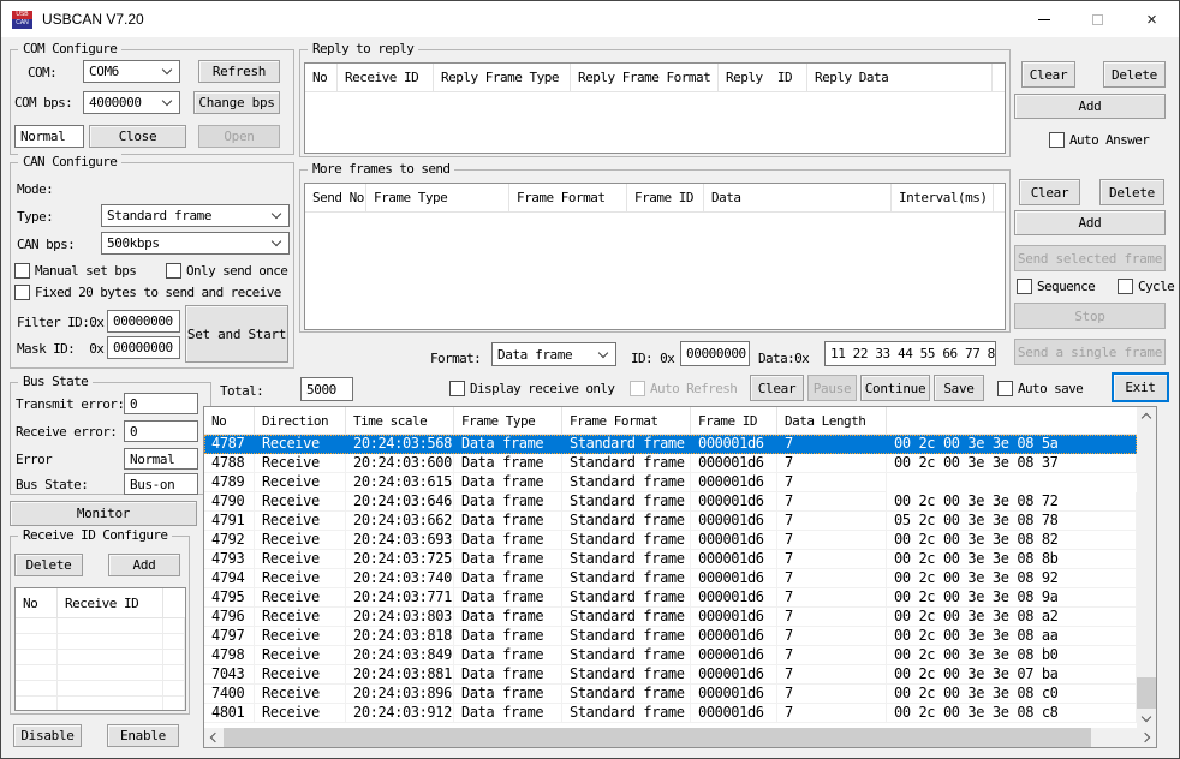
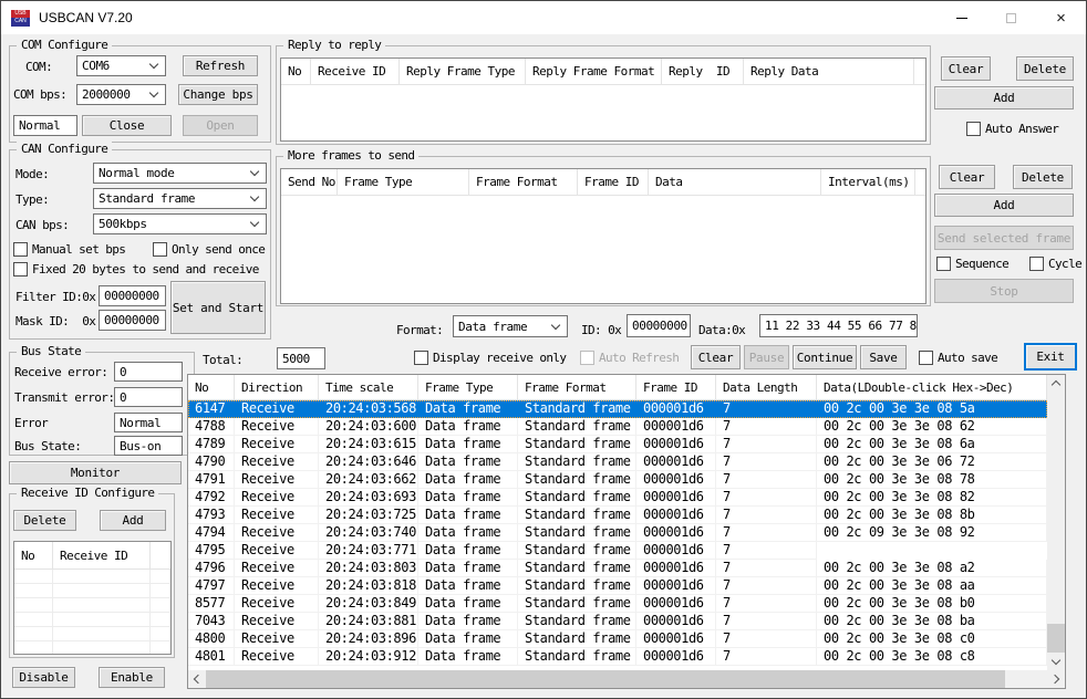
  USBCAN V7.20
  ×
  COM Configure
  COM:
  COM6
  Refresh
  COM bps:
- 4000000
+ 2000000
  Change bps
  Normal
  Close
  Open
  CAN Configure
  Mode:
+ Normal mode
  Type:
  Standard frame
  CAN bps:
  500kbps
  Manual set bps
  Only send once
  Fixed 20 bytes to send and receive
  Filter ID:0x
  00000000
  Mask ID: 0x
  00000000
  Set and Start
  Bus State
- Transmit error:
+ Receive error:
  0
- Receive error:
+ Transmit error:
  0
  Error
  Normal
  Bus State:
  Bus-on
  Monitor
  Receive ID Configure
  Delete
  Add
  No
  Receive ID
  Disable
  Enable
  Reply to reply
  No
  Receive ID
  Reply Frame Type
  Reply Frame Format
  Reply ID
  Reply Data
  Clear
  Delete
  Add
  Auto Answer
  More frames to send
  Send No
  Frame Type
  Frame Format
  Frame ID
  Data
  Interval(ms)
  Clear
  Delete
  Add
  Send selected frame
  Sequence
  Cycle
  Stop
  Format:
  Data frame
  ID: 0x
  00000000
  Data:0x
  11 22 33 44 55 66 77 8
- Send a single frame
  Total:
  5000
  Display receive only
  Auto Refresh
  Clear
  Pause
  Continue
  Save
  Auto save
  Exit
  No
  Direction
  Time scale
  Frame Type
  Frame Format
  Frame ID
  Data Length
+ Data(LDouble-click Hex->Dec)
- 4787
+ 6147
  Receive
  20:24:03:568
  Data frame
  Standard frame
  000001d6
  7
  00 2c 00 3e 3e 08 5a
  4788
  Receive
  20:24:03:600
  Data frame
  Standard frame
  000001d6
  7
- 00 2c 00 3e 3e 08 37
+ 00 2c 00 3e 3e 08 62
  4789
  Receive
  20:24:03:615
  Data frame
  Standard frame
  000001d6
  7
+ 00 2c 00 3e 3e 08 6a
  4790
  Receive
  20:24:03:646
  Data frame
  Standard frame
  000001d6
  7
- 00 2c 00 3e 3e 08 72
+ 00 2c 00 3e 3e 06 72
  4791
  Receive
  20:24:03:662
  Data frame
  Standard frame
  000001d6
  7
- 05 2c 00 3e 3e 08 78
+ 00 2c 00 3e 3e 08 78
  4792
  Receive
  20:24:03:693
  Data frame
  Standard frame
  000001d6
  7
  00 2c 00 3e 3e 08 82
  4793
  Receive
  20:24:03:725
  Data frame
  Standard frame
  000001d6
  7
  00 2c 00 3e 3e 08 8b
  4794
  Receive
  20:24:03:740
  Data frame
  Standard frame
  000001d6
  7
- 00 2c 00 3e 3e 08 92
+ 00 2c 09 3e 3e 08 92
  4795
  Receive
  20:24:03:771
  Data frame
  Standard frame
  000001d6
  7
- 00 2c 00 3e 3e 08 9a
  4796
  Receive
  20:24:03:803
  Data frame
  Standard frame
  000001d6
  7
  00 2c 00 3e 3e 08 a2
  4797
  Receive
  20:24:03:818
  Data frame
  Standard frame
  000001d6
  7
  00 2c 00 3e 3e 08 aa
- 4798
+ 8577
  Receive
  20:24:03:849
  Data frame
  Standard frame
  000001d6
  7
  00 2c 00 3e 3e 08 b0
  7043
  Receive
  20:24:03:881
  Data frame
  Standard frame
  000001d6
  7
- 00 2c 00 3e 3e 07 ba
+ 00 2c 00 3e 3e 08 ba
- 7400
+ 4800
  Receive
  20:24:03:896
  Data frame
  Standard frame
  000001d6
  7
  00 2c 00 3e 3e 08 c0
  4801
  Receive
  20:24:03:912
  Data frame
  Standard frame
  000001d6
  7
  00 2c 00 3e 3e 08 c8
